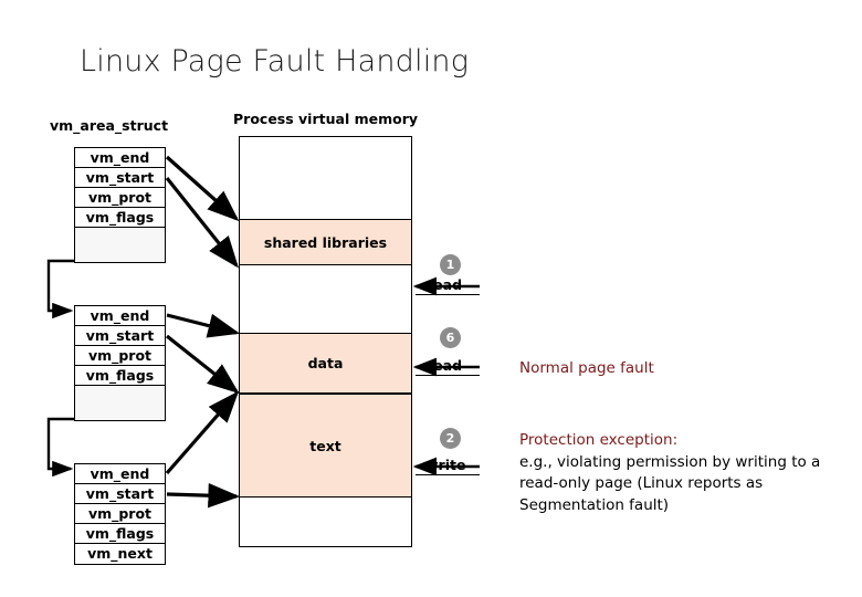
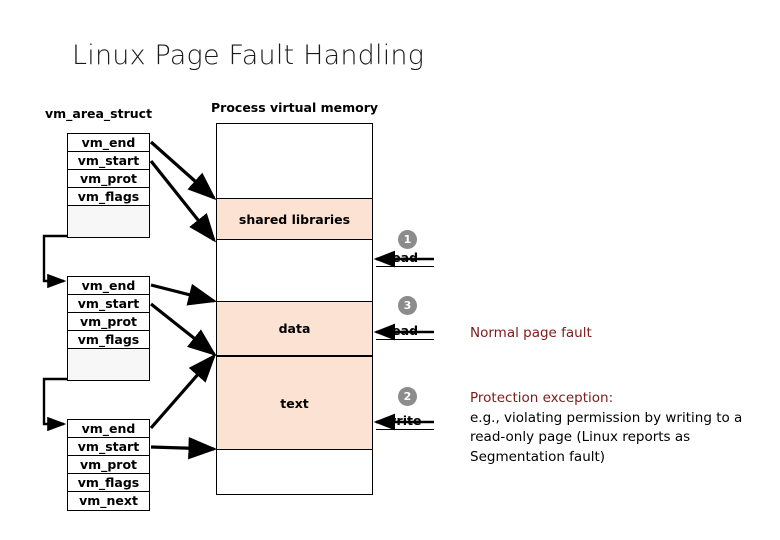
  Linux Page Fault Handling
  vm_area_struct
  Process virtual memory
  vm_end
  vm_start
  vm_prot
  vm_flags
  vm_end
  vm_start
  vm_prot
  vm_flags
  vm_end
  vm_start
  vm_prot
  vm_flags
  vm_next
  shared libraries
  data
  text
  1
  read
- 6
+ 3
  read
  2
  write
  Normal page fault
  Protection exception:
  e.g., violating permission by writing to a read-only page (Linux reports as Segmentation fault)
